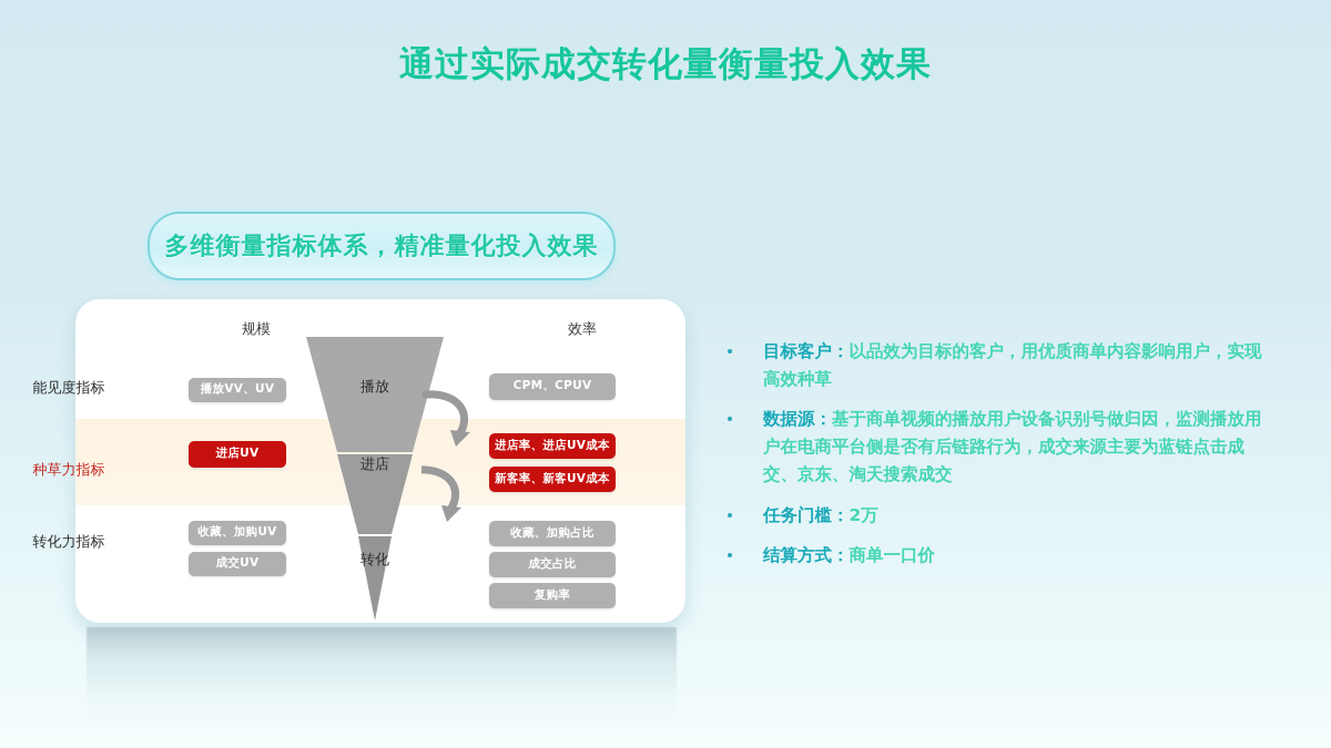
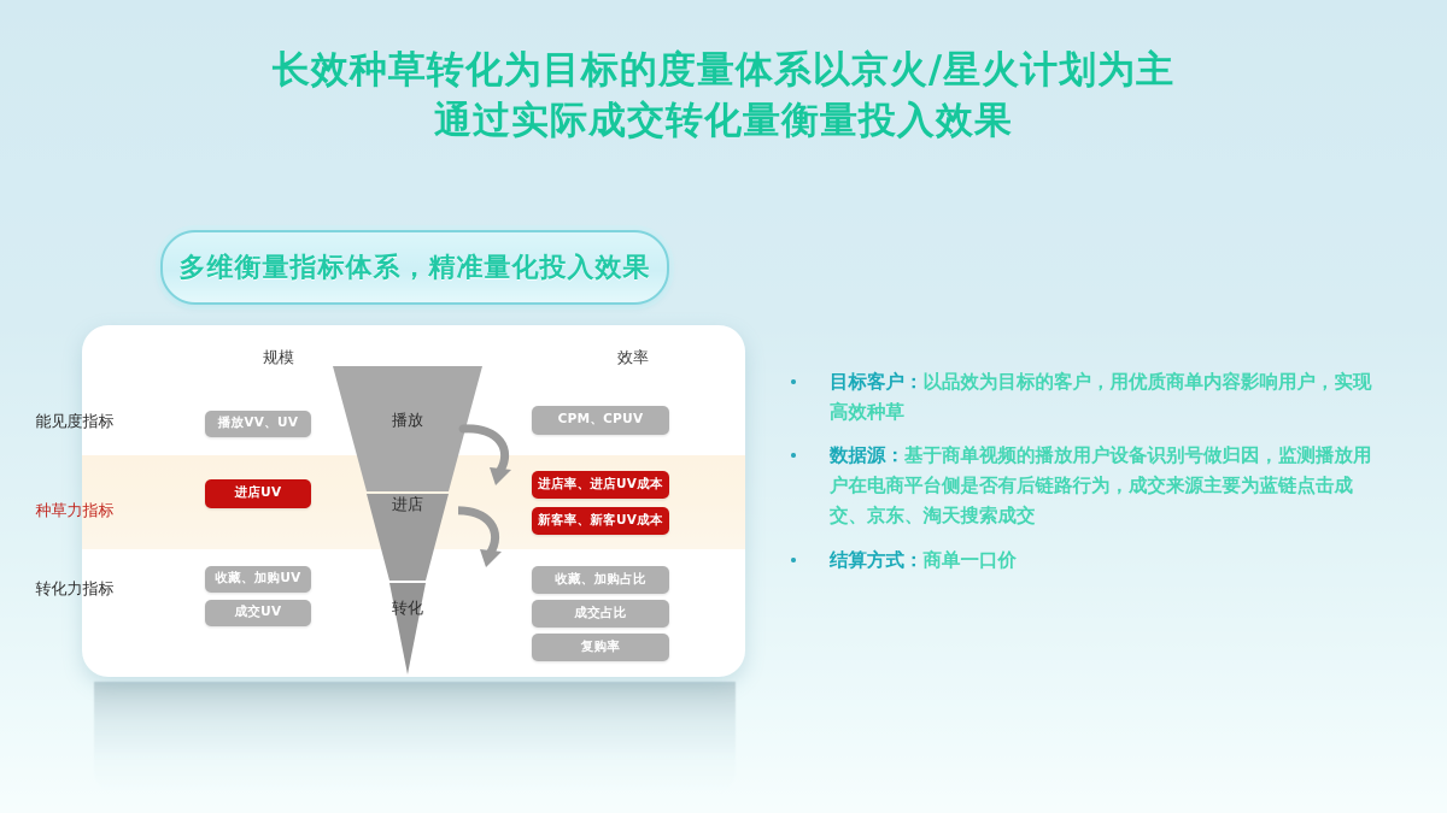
+ 长效种草转化为目标的度量体系以京火/星火计划为主
  通过实际成交转化量衡量投入效果
  多维衡量指标体系，精准量化投入效果
  规模
  效率
  能见度指标
  种草力指标
  转化力指标
  播放
  进店
  转化
  播放VV、UV
  进店UV
  收藏、加购UV
  成交UV
  CPM、CPUV
  进店率、进店UV成本
  新客率、新客UV成本
  收藏、加购占比
  成交占比
  复购率
  目标客户：以品效为目标的客户，用优质商单内容影响用户，实现高效种草
  数据源：基于商单视频的播放用户设备识别号做归因，监测播放用户在电商平台侧是否有后链路行为，成交来源主要为蓝链点击成交、京东、淘天搜索成交
- 任务门槛：2万
  结算方式：商单一口价
